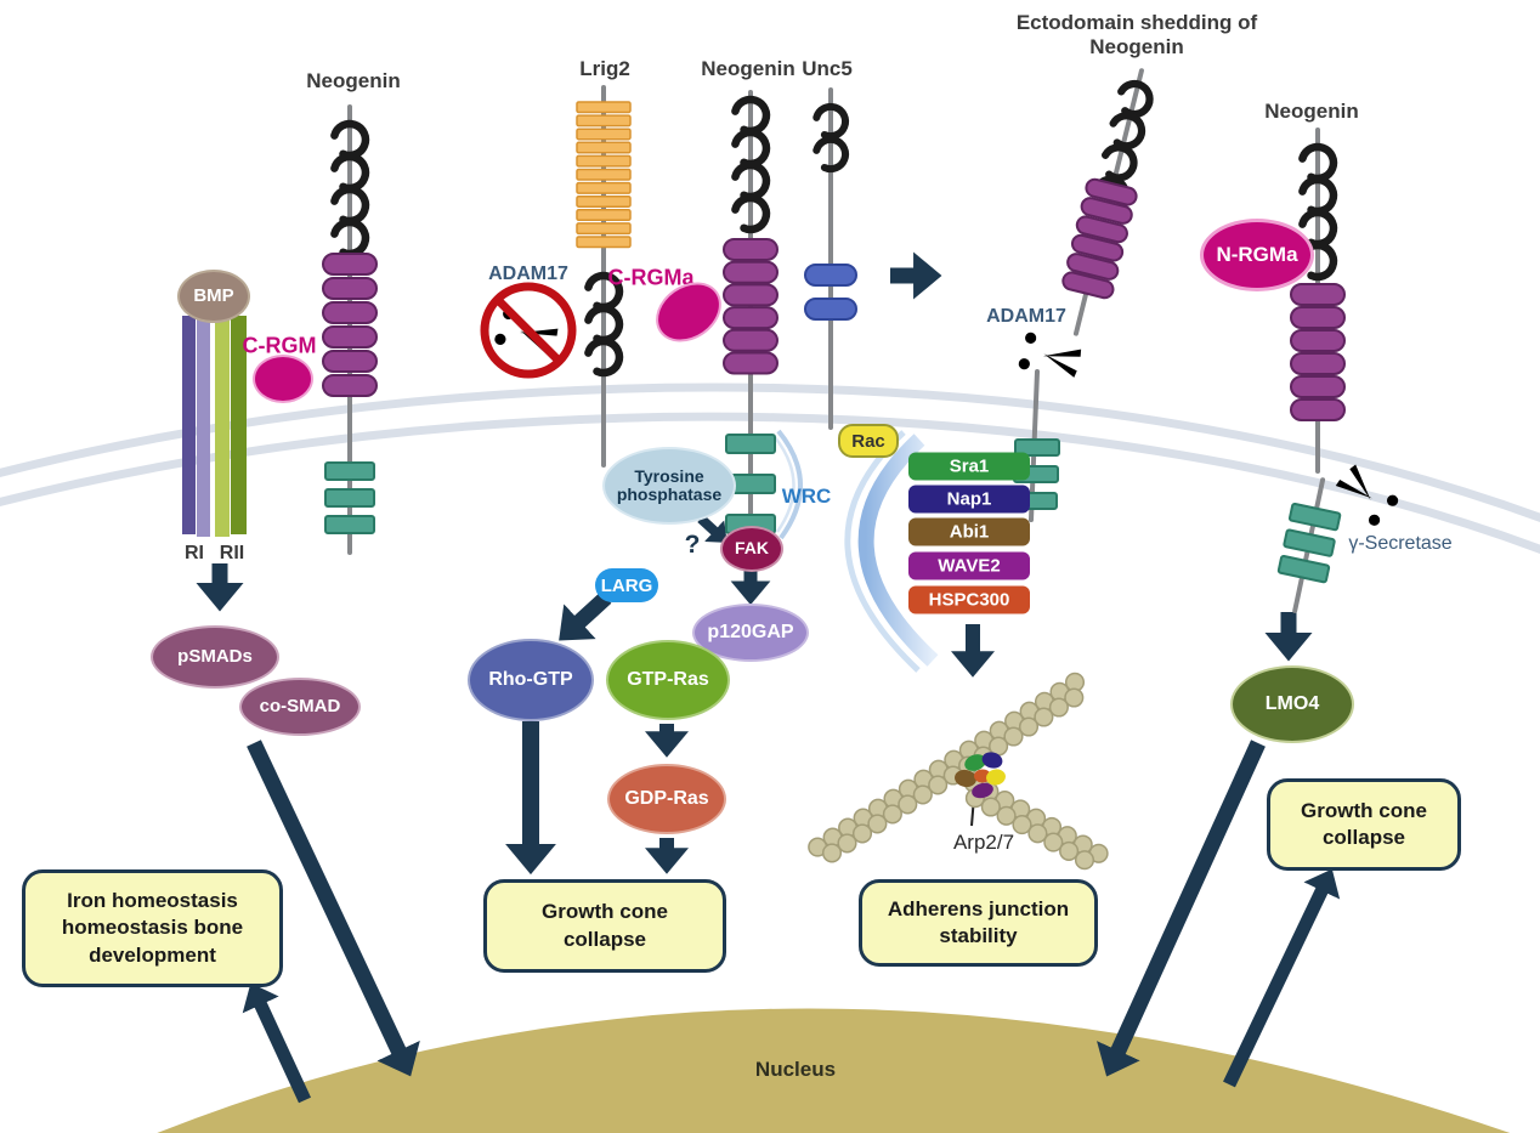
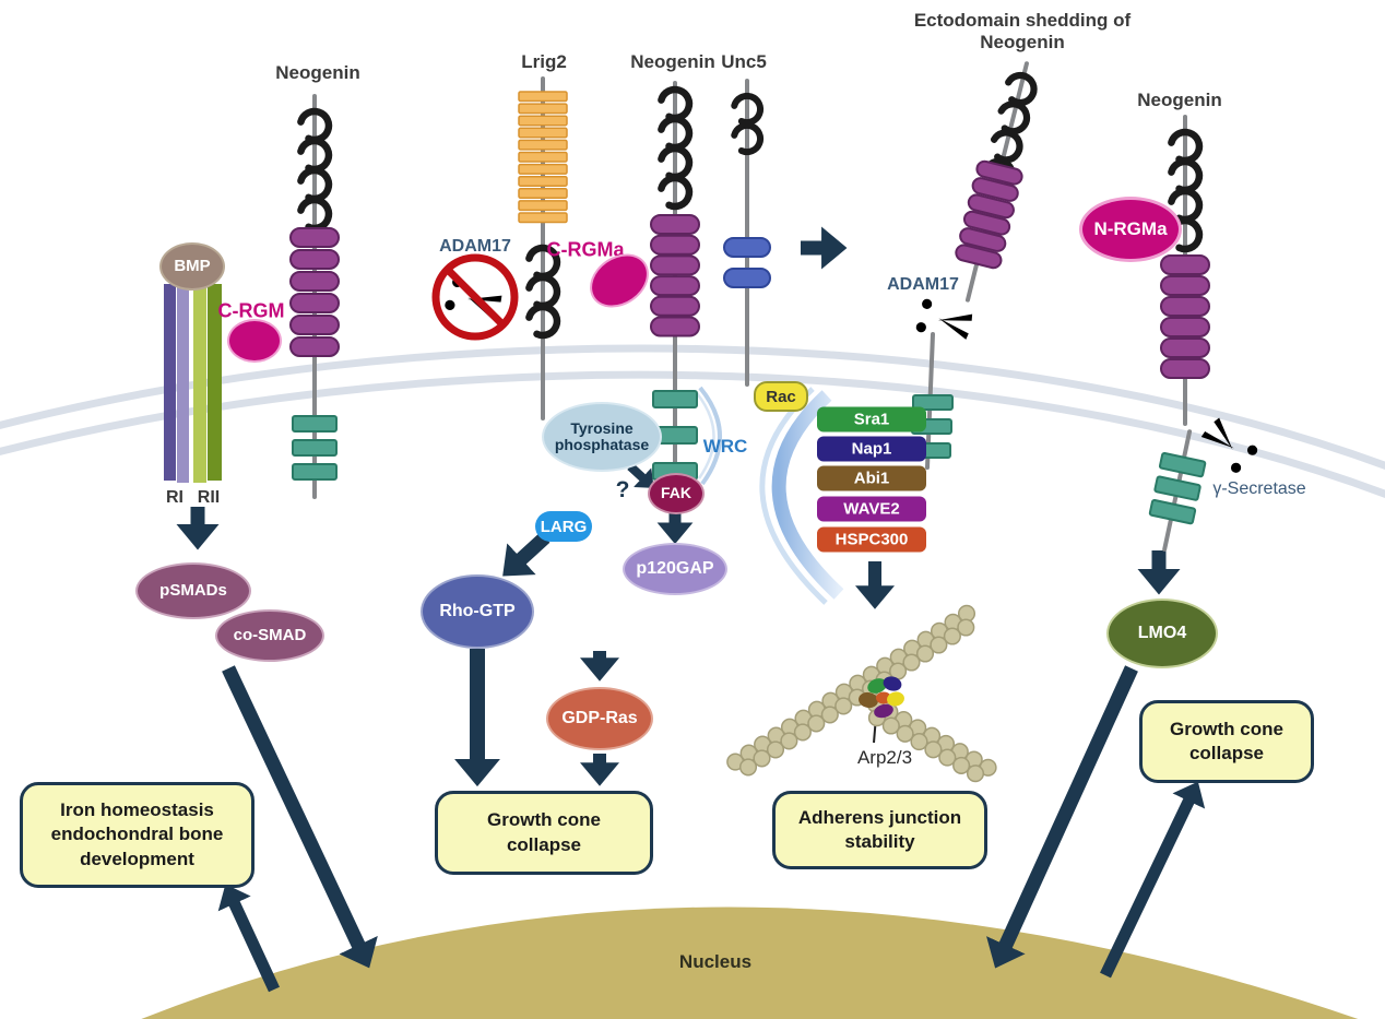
  Neogenin
  Lrig2
  Neogenin
  Unc5
  Ectodomain shedding of Neogenin
  Neogenin
  ADAM17
  ADAM17
  γ-Secretase
  C-RGM
  C-RGMa
  RI
  RII
  WRC
  ?
- Arp2/7
+ Arp2/3
  Nucleus
  BMP
  N-RGMa
  pSMADs
  co-SMAD
  Tyrosine phosphatase
  FAK
  LARG
  p120GAP
  Rho-GTP
- GTP-Ras
  GDP-Ras
  LMO4
  Rac
  Sra1
  Nap1
  Abi1
  WAVE2
  HSPC300
- Iron homeostasis homeostasis bone development
+ Iron homeostasis endochondral bone development
  Growth cone collapse
  Adherens junction stability
  Growth cone collapse
